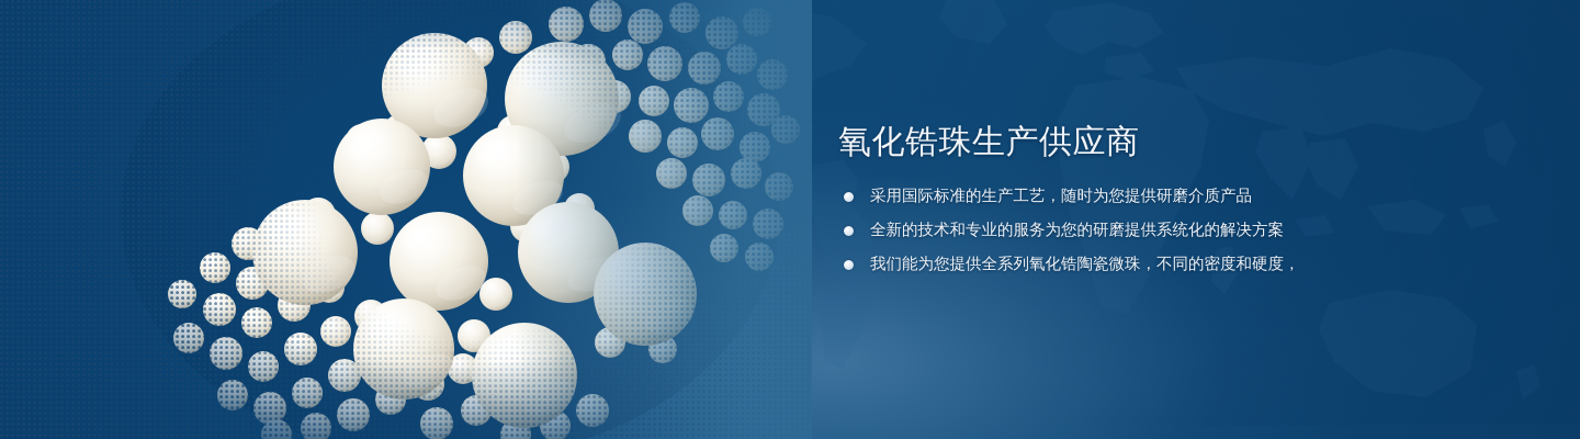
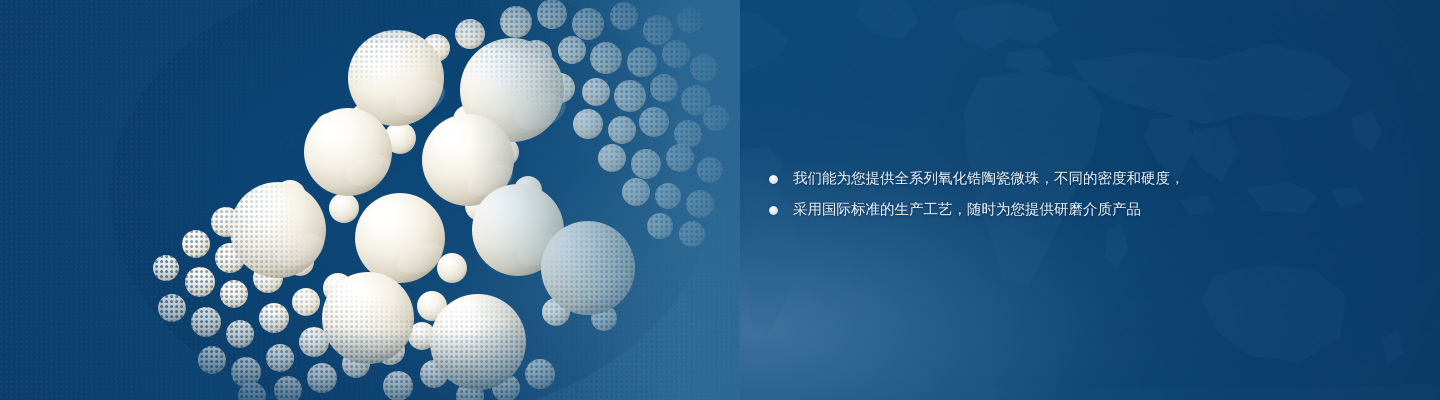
- 氧化锆珠生产供应商
- 采用国际标准的生产工艺，随时为您提供研磨介质产品
+ 我们能为您提供全系列氧化锆陶瓷微珠，不同的密度和硬度，
- 全新的技术和专业的服务为您的研磨提供系统化的解决方案
- 我们能为您提供全系列氧化锆陶瓷微珠，不同的密度和硬度，
+ 采用国际标准的生产工艺，随时为您提供研磨介质产品
